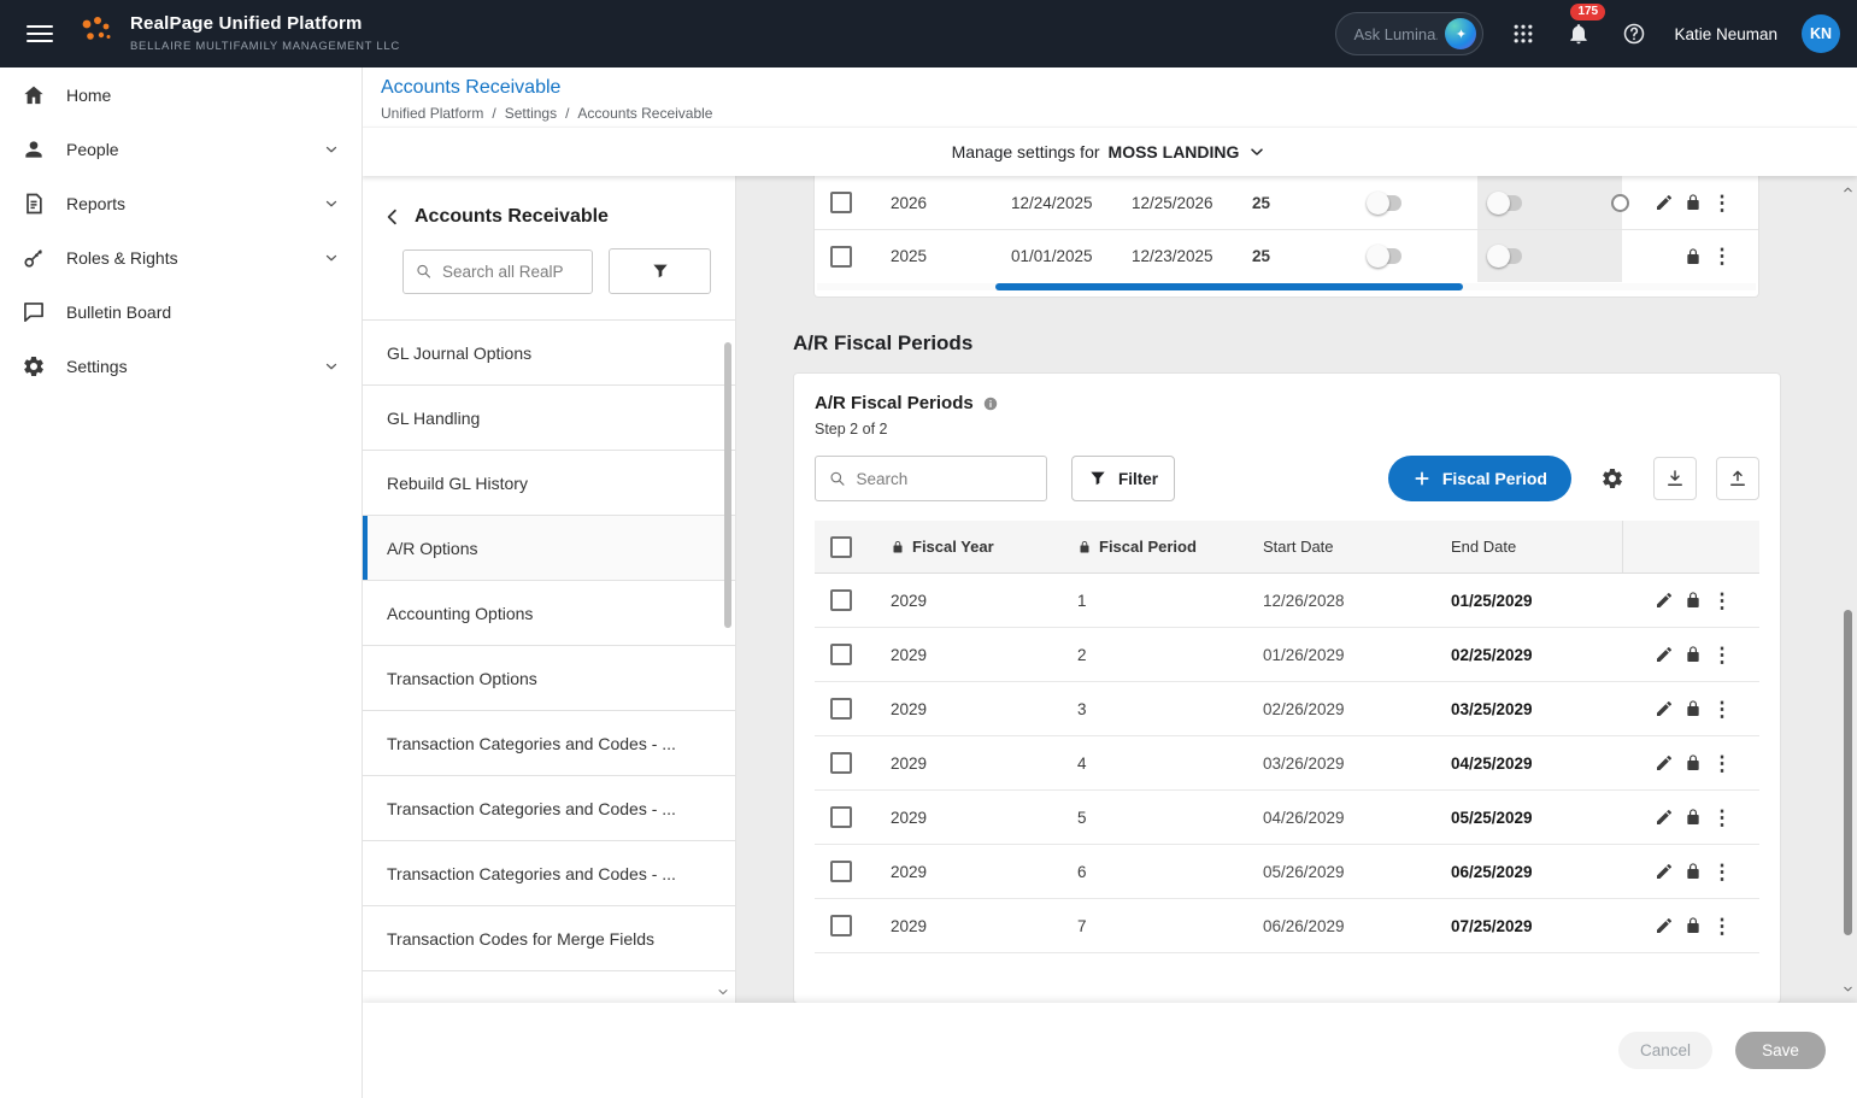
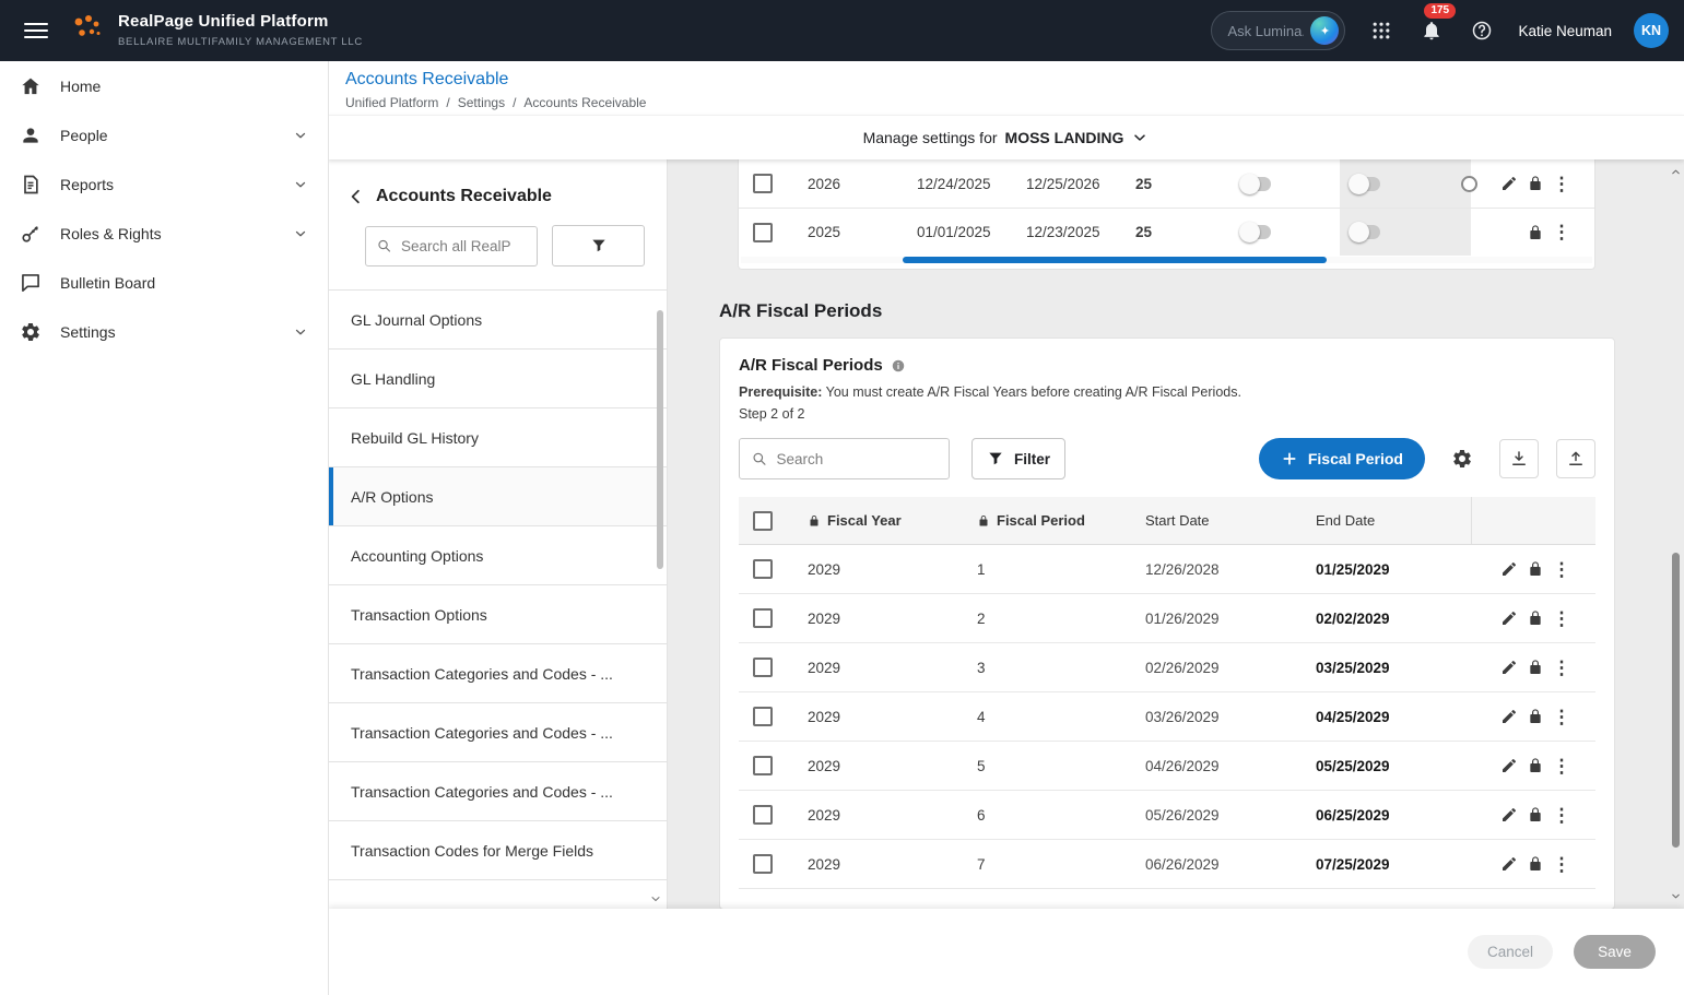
  RealPage Unified Platform
  BELLAIRE MULTIFAMILY MANAGEMENT LLC
  Ask Lumina.
  ✦
  175
  Katie Neuman
  KN
  Home
  People
  Reports
  Roles & Rights
  Bulletin Board
  Settings
  Accounts Receivable
  Unified Platform
  /
  Settings
  /
  Accounts Receivable
  Manage settings for
  MOSS LANDING
  Accounts Receivable
  Search all RealP
  GL Journal Options
  GL Handling
  Rebuild GL History
  A/R Options
  Accounting Options
  Transaction Options
  Transaction Categories and Codes - ...
  Transaction Categories and Codes - ...
  Transaction Categories and Codes - ...
  Transaction Codes for Merge Fields
  2026
  12/24/2025
  12/25/2026
  25
  ⋮
  2025
  01/01/2025
  12/23/2025
  25
  ⋮
  A/R Fiscal Periods
  A/R Fiscal Periods
+ Prerequisite: You must create A/R Fiscal Years before creating A/R Fiscal Periods.
  Step 2 of 2
  Search
  Filter
  Fiscal Period
  Fiscal Year
  Fiscal Period
  Start Date
  End Date
  2029
  1
  12/26/2028
  01/25/2029
  ⋮
  2029
  2
  01/26/2029
- 02/25/2029
+ 02/02/2029
  ⋮
  2029
  3
  02/26/2029
  03/25/2029
  ⋮
  2029
  4
  03/26/2029
  04/25/2029
  ⋮
  2029
  5
  04/26/2029
  05/25/2029
  ⋮
  2029
  6
  05/26/2029
  06/25/2029
  ⋮
  2029
  7
  06/26/2029
  07/25/2029
  ⋮
  Cancel
  Save
